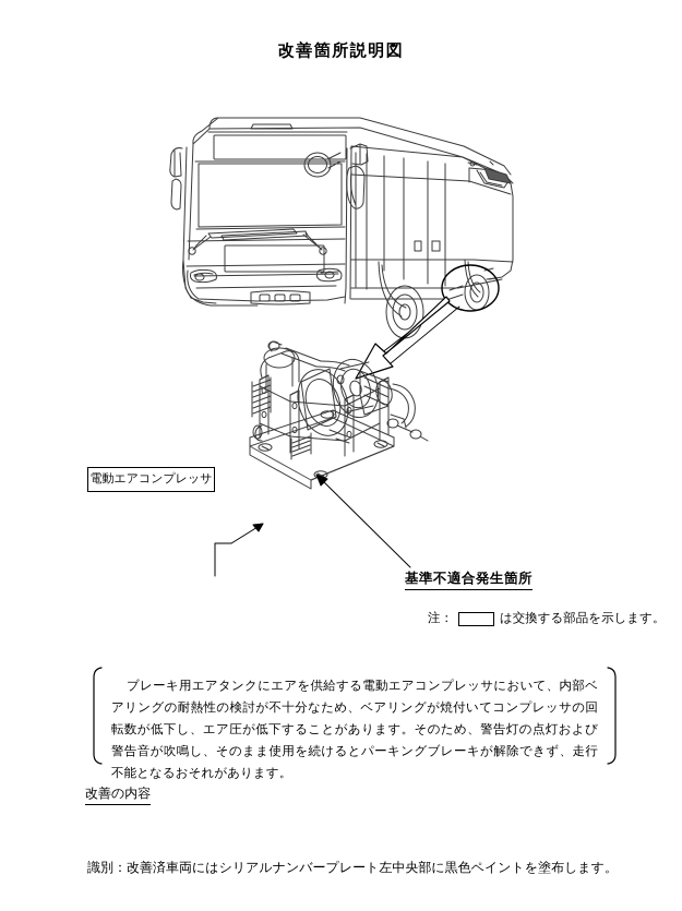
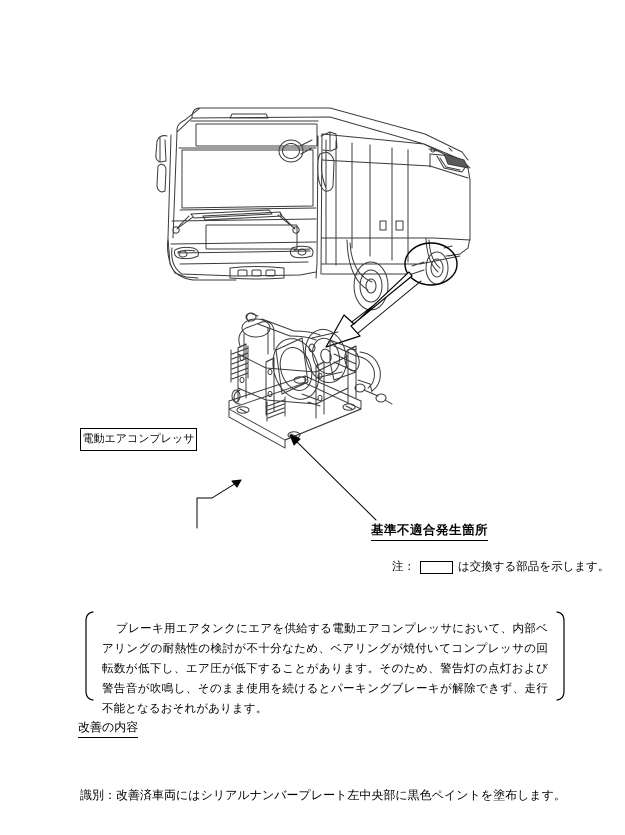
- 改善箇所説明図
  電動エアコンプレッサ
  基準不適合発生箇所
  注：
  は交換する部品を示します。
  ブレーキ用エアタンクにエアを供給する電動エアコンプレッサにおいて、内部ベアリングの耐熱性の検討が不十分なため、ベアリングが焼付いてコンプレッサの回転数が低下し、エア圧が低下することがあります。そのため、警告灯の点灯および警告音が吹鳴し、そのまま使用を続けるとパーキングブレーキが解除できず、走行不能となるおそれがあります。
  改善の内容
  識別：改善済車両にはシリアルナンバープレート左中央部に黒色ペイントを塗布します。
